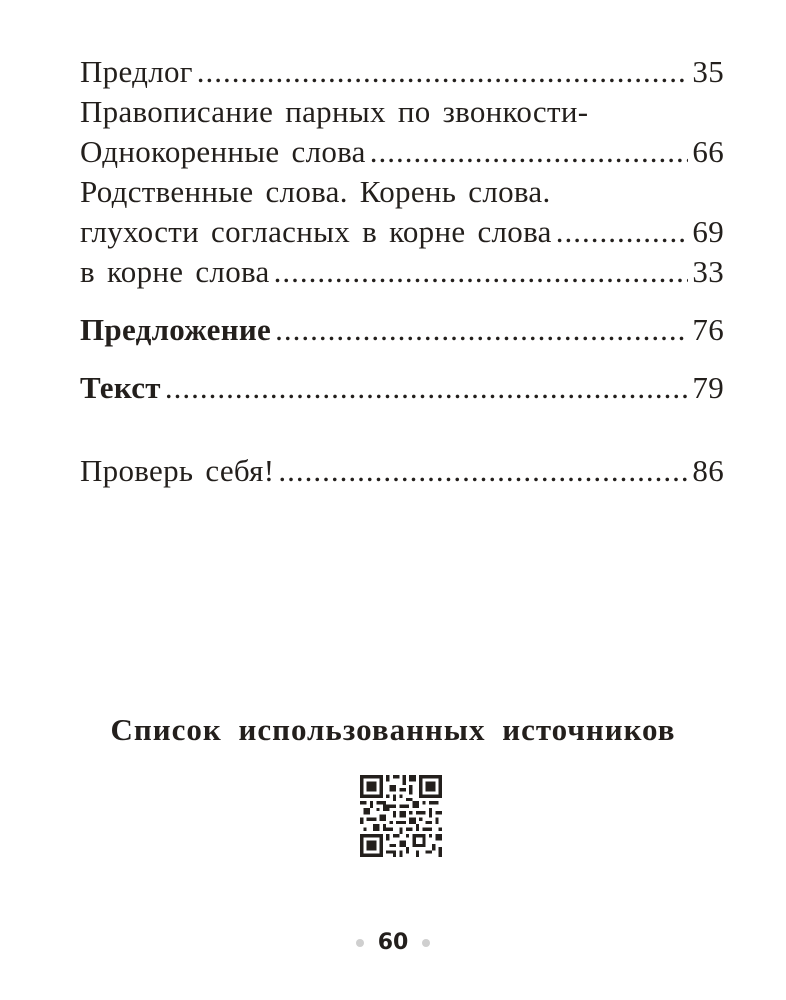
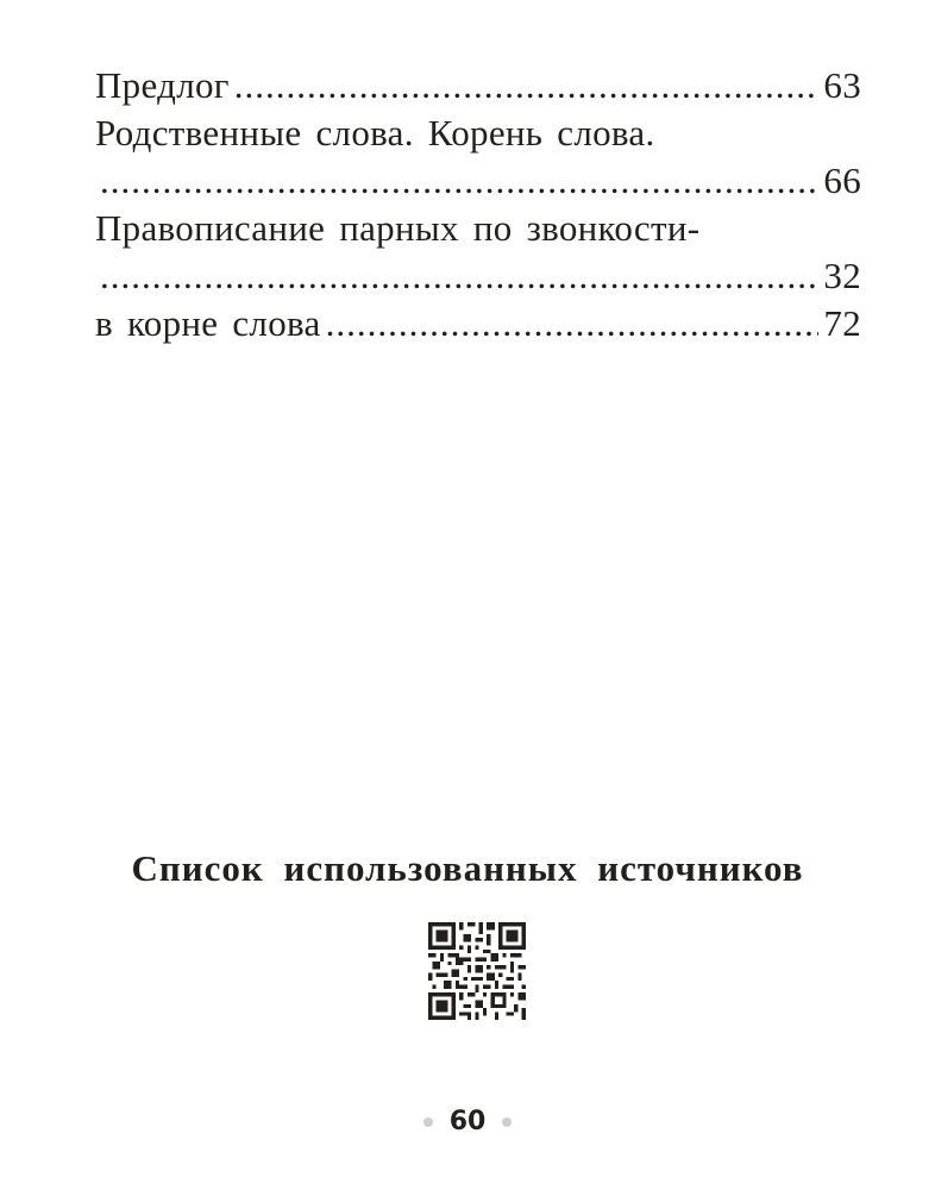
  Предлог
- 35
+ 63
- Правописание парных по звонкости-
+ Родственные слова. Корень слова.
- Однокоренные слова
  66
- Родственные слова. Корень слова.
+ Правописание парных по звонкости-
- глухости согласных в корне слова
- 69
+ 32
  в корне слова
- 33
+ 72
- Предложение
- 76
- Текст
- 79
- Проверь себя!
- 86
  Список использованных источников
  60
